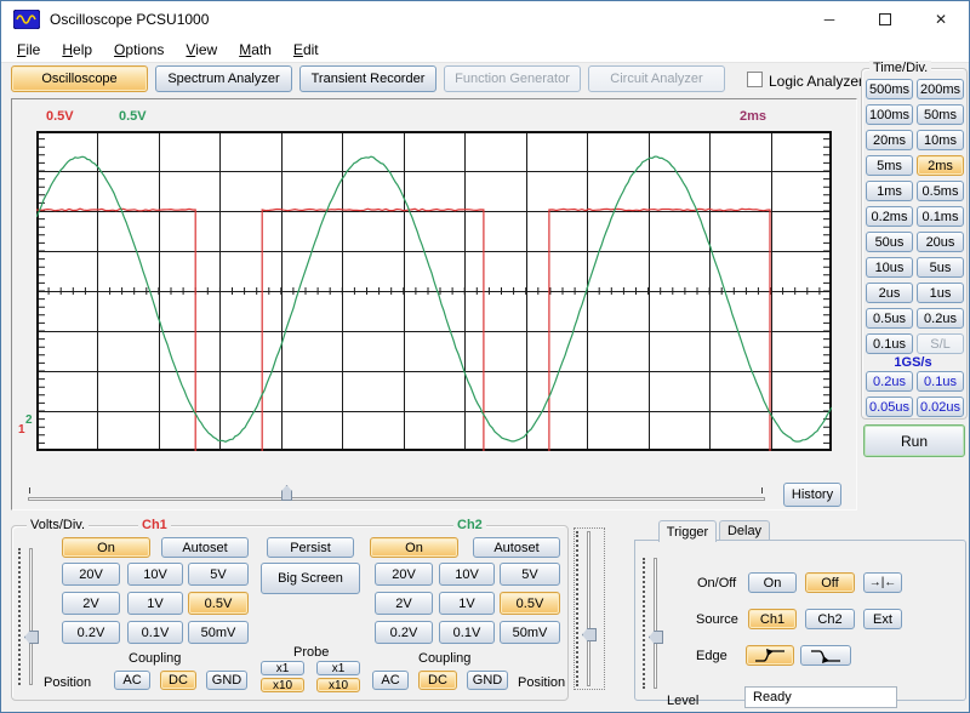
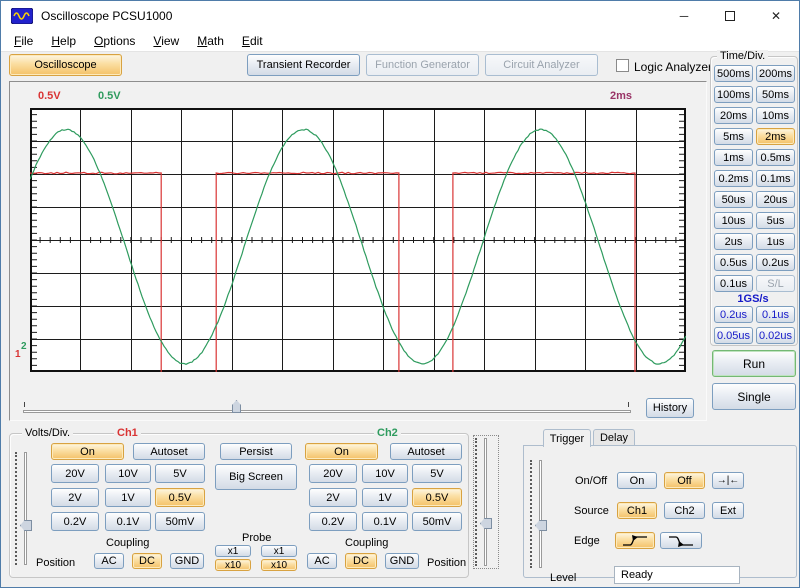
  Oscilloscope PCSU1000
  ─
  ✕
  File
  Help
  Options
  View
  Math
  Edit
  Oscilloscope
- Spectrum Analyzer
  Transient Recorder
  Function Generator
  Circuit Analyzer
  Logic Analyzer
  0.5V
  0.5V
  2ms
  1
  2
  History
  Time/Div.
  500ms
  200ms
  100ms
  50ms
  20ms
  10ms
  5ms
  2ms
  1ms
  0.5ms
  0.2ms
  0.1ms
  50us
  20us
  10us
  5us
  2us
  1us
  0.5us
  0.2us
  0.1us
  S/L
  1GS/s
  0.2us
  0.1us
  0.05us
  0.02us
  Run
+ Single
  Volts/Div.
  Ch1
  Ch2
  On
  Autoset
  20V
  10V
  5V
  2V
  1V
  0.5V
  0.2V
  0.1V
  50mV
  Coupling
  AC
  DC
  GND
  Position
  Persist
  Big Screen
  Probe
  x1
  x1
  x10
  x10
  On
  Autoset
  20V
  10V
  5V
  2V
  1V
  0.5V
  0.2V
  0.1V
  50mV
  Coupling
  AC
  DC
  GND
  Position
  Trigger
  Delay
  On/Off
  On
  Off
  →|←
  Source
  Ch1
  Ch2
  Ext
  Edge
  Level
  Ready
